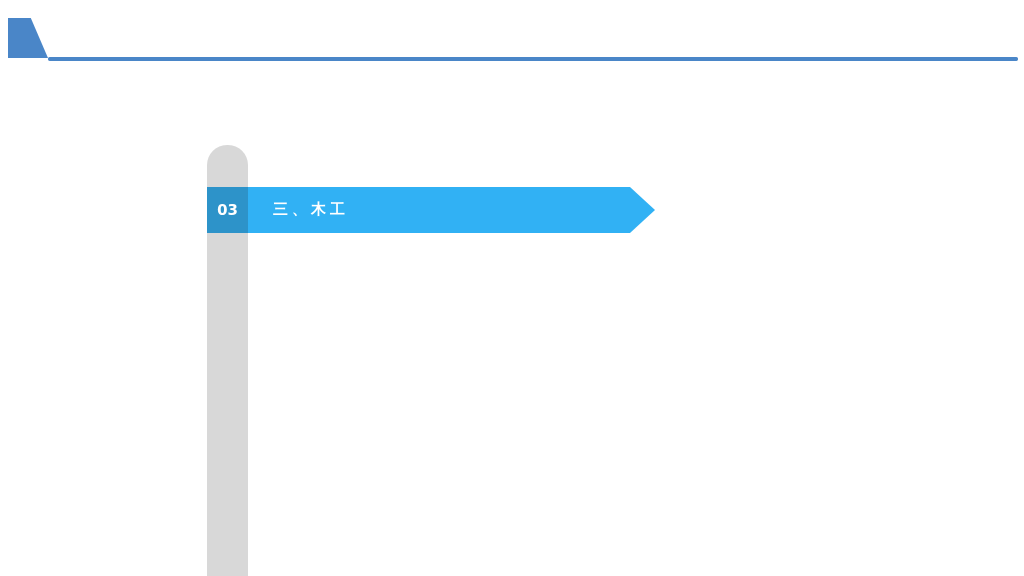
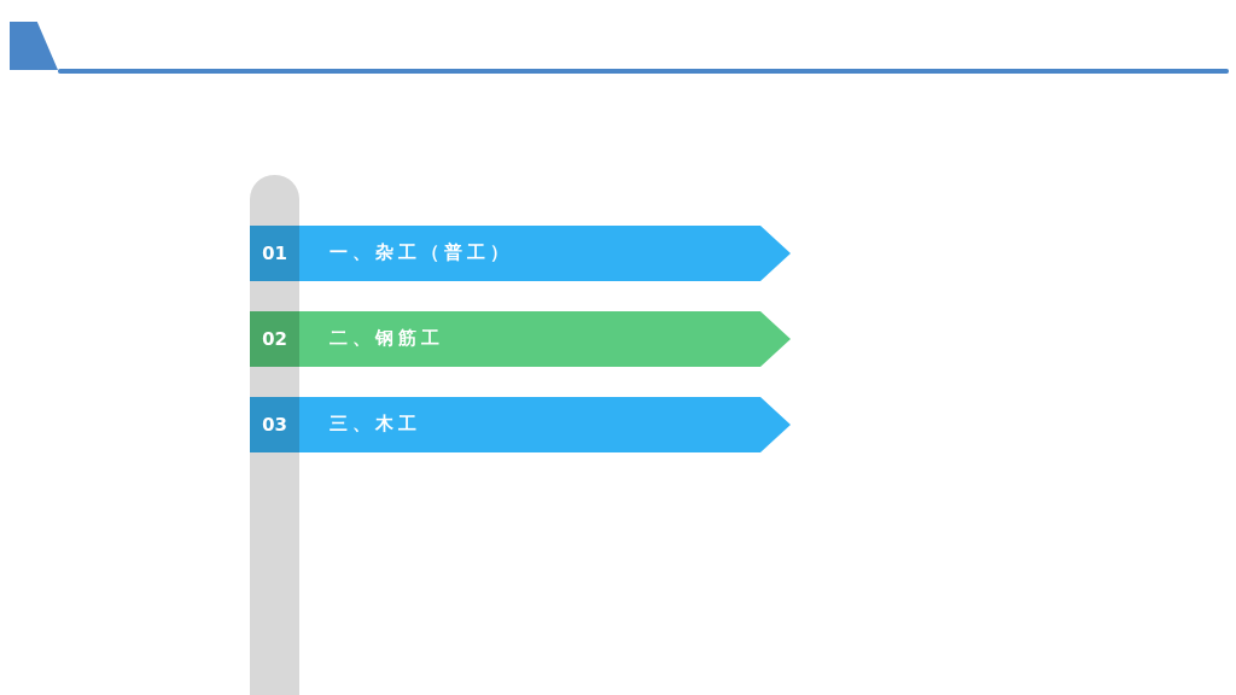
+ 01
+ 一、杂工（普工）
+ 02
+ 二、钢筋工
  03
  三、木工
